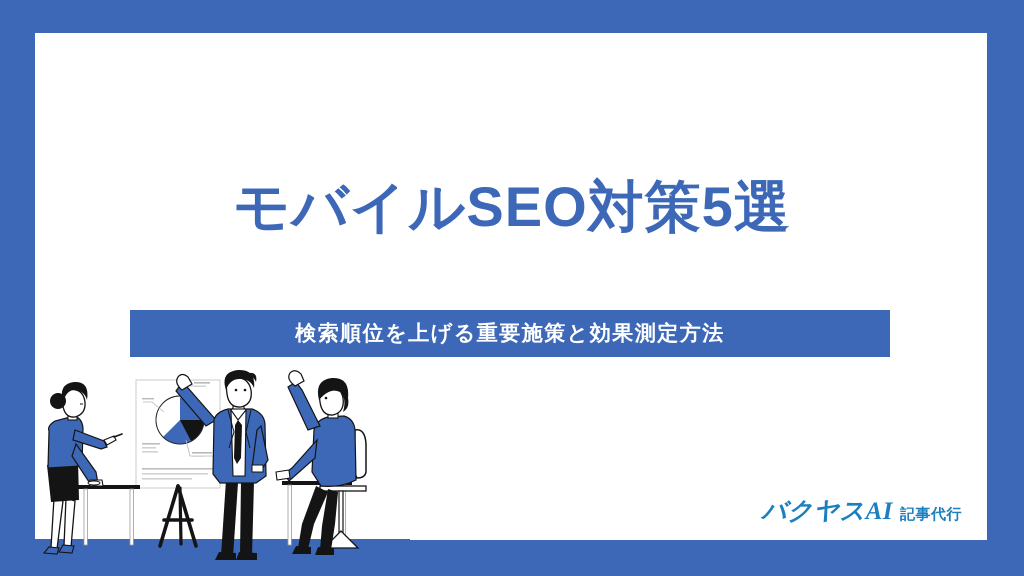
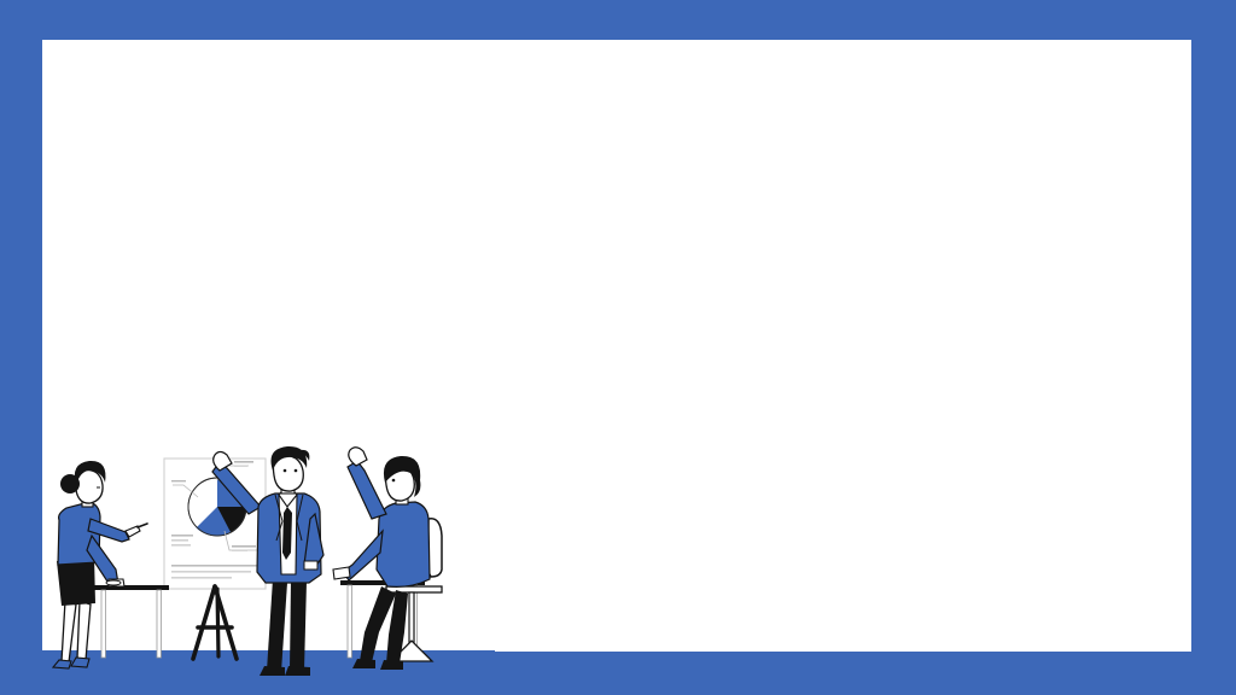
- モバイルSEO対策5選
- 検索順位を上げる重要施策と効果測定方法
- バクヤスAI
- 記事代行
